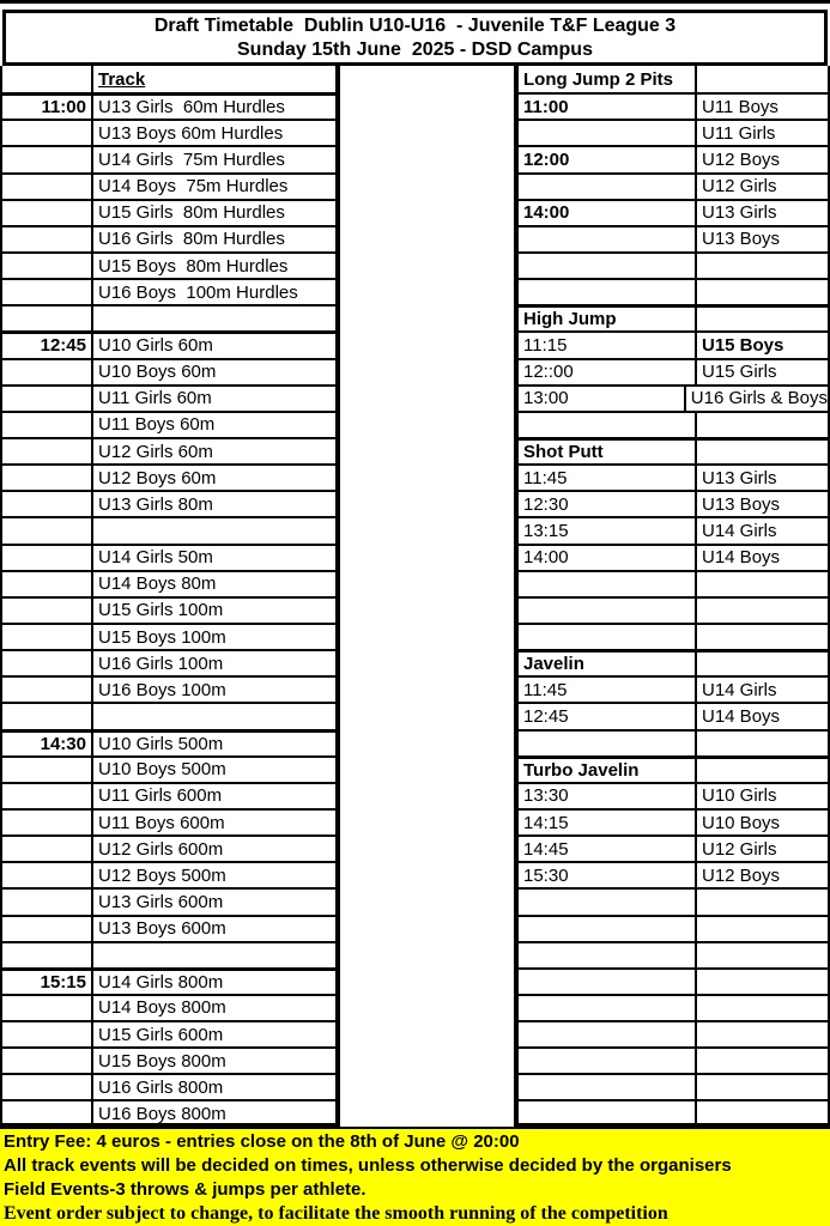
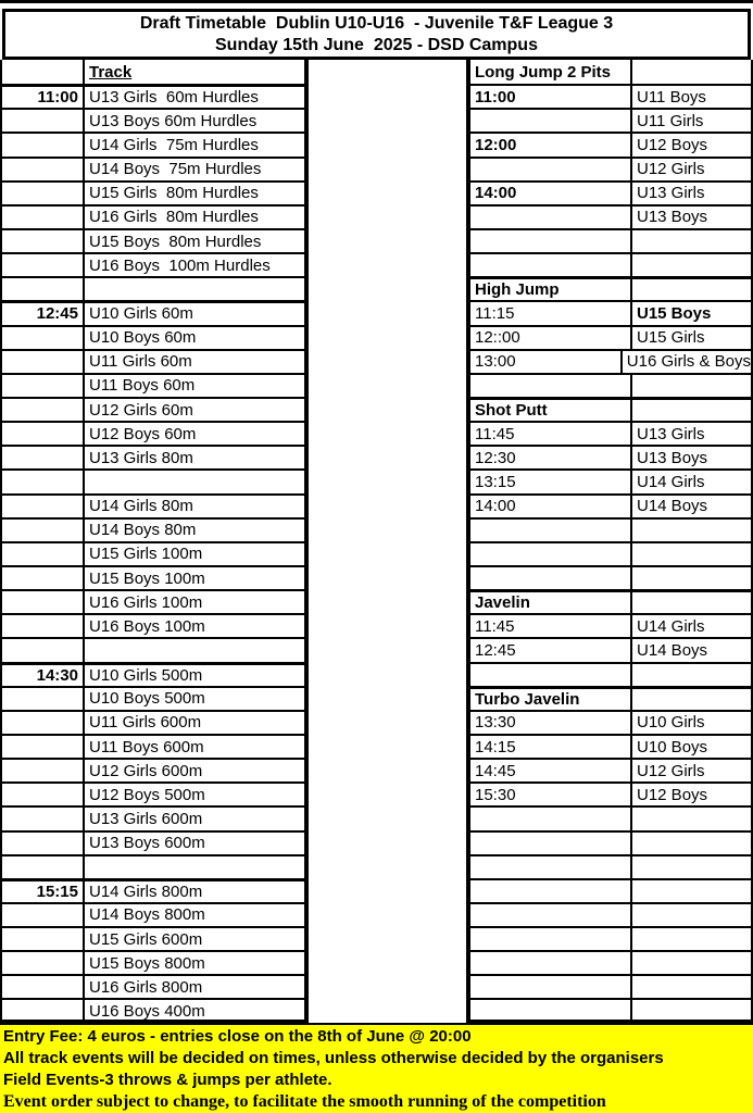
  Draft Timetable Dublin U10-U16 - Juvenile T&F League 3
  Sunday 15th June 2025 - DSD Campus
  Track
  11:00
  U13 Girls 60m Hurdles
  U13 Boys 60m Hurdles
  U14 Girls 75m Hurdles
  U14 Boys 75m Hurdles
  U15 Girls 80m Hurdles
  U16 Girls 80m Hurdles
  U15 Boys 80m Hurdles
  U16 Boys 100m Hurdles
  12:45
  U10 Girls 60m
  U10 Boys 60m
  U11 Girls 60m
  U11 Boys 60m
  U12 Girls 60m
  U12 Boys 60m
  U13 Girls 80m
- U14 Girls 50m
+ U14 Girls 80m
  U14 Boys 80m
  U15 Girls 100m
  U15 Boys 100m
  U16 Girls 100m
  U16 Boys 100m
  14:30
  U10 Girls 500m
  U10 Boys 500m
  U11 Girls 600m
  U11 Boys 600m
  U12 Girls 600m
  U12 Boys 500m
  U13 Girls 600m
  U13 Boys 600m
  15:15
  U14 Girls 800m
  U14 Boys 800m
  U15 Girls 600m
  U15 Boys 800m
  U16 Girls 800m
- U16 Boys 800m
+ U16 Boys 400m
  Long Jump 2 Pits
  11:00
  U11 Boys
  U11 Girls
  12:00
  U12 Boys
  U12 Girls
  14:00
  U13 Girls
  U13 Boys
  High Jump
  11:15
  U15 Boys
  12::00
  U15 Girls
  13:00
  U16 Girls & Boys
  Shot Putt
  11:45
  U13 Girls
  12:30
  U13 Boys
  13:15
  U14 Girls
  14:00
  U14 Boys
  Javelin
  11:45
  U14 Girls
  12:45
  U14 Boys
  Turbo Javelin
  13:30
  U10 Girls
  14:15
  U10 Boys
  14:45
  U12 Girls
  15:30
  U12 Boys
  Entry Fee: 4 euros - entries close on the 8th of June @ 20:00
  All track events will be decided on times, unless otherwise decided by the organisers
  Field Events-3 throws & jumps per athlete.
  Event order subject to change, to facilitate the smooth running of the competition
